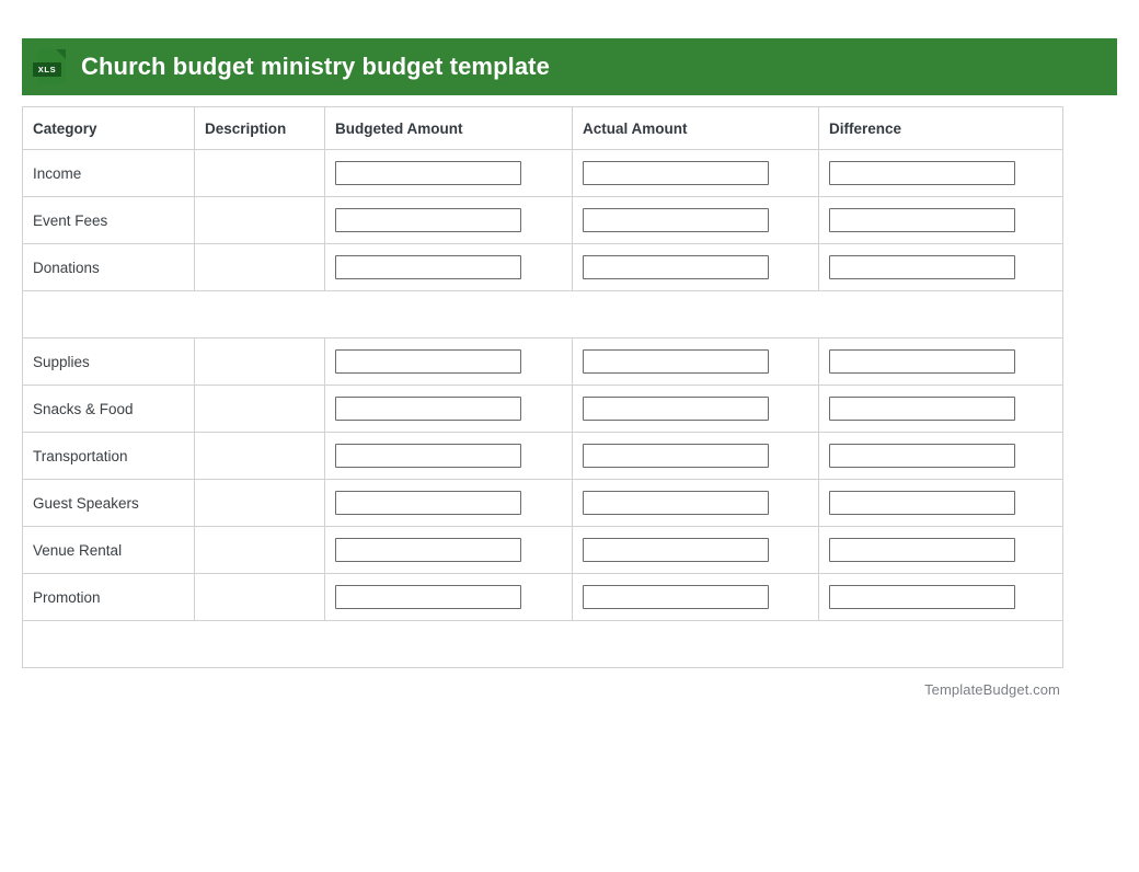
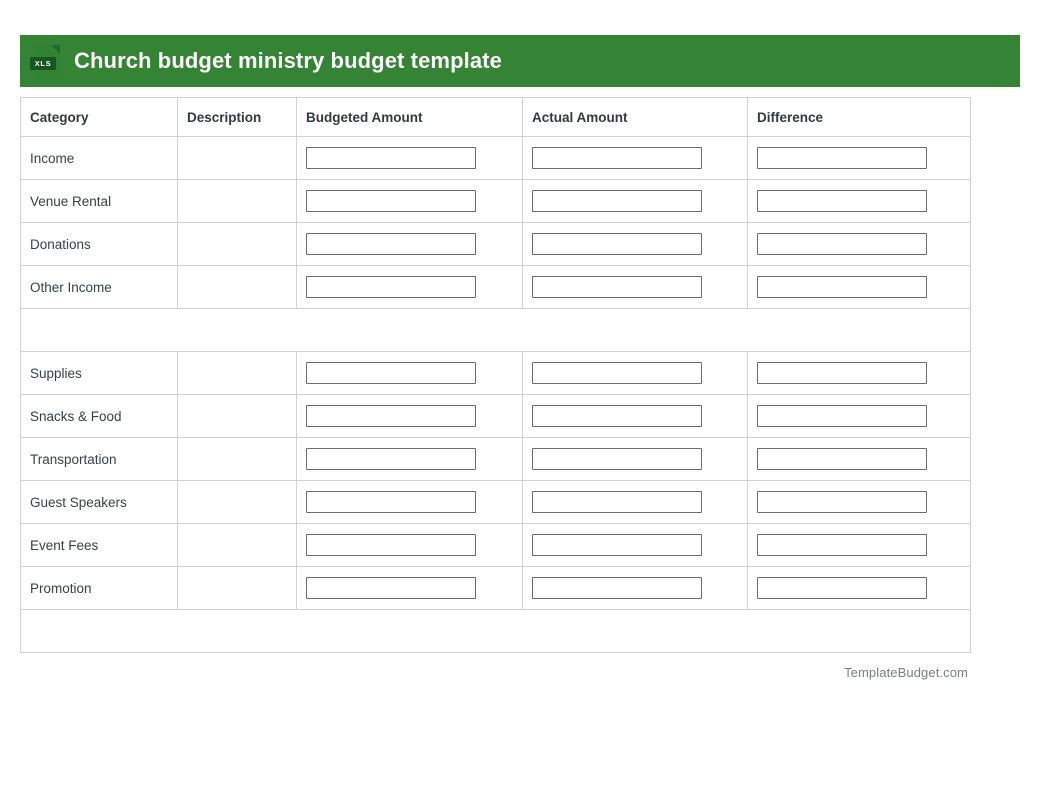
  XLS
  Church budget ministry budget template
  Category	Description	Budgeted Amount	Actual Amount	Difference
  Income
- Event Fees
+ Venue Rental
  Donations
+ Other Income
  Supplies
  Snacks & Food
  Transportation
  Guest Speakers
- Venue Rental
+ Event Fees
  Promotion
  TemplateBudget.com
